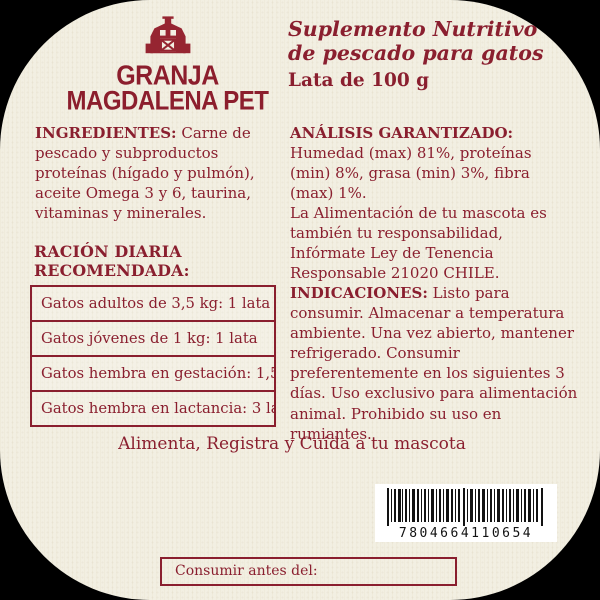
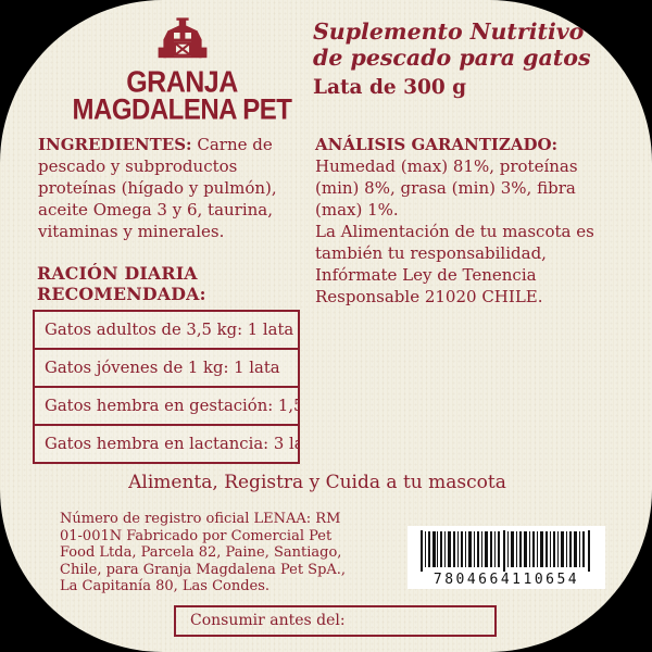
  GRANJA
  MAGDALENA PET
  Suplemento Nutritivo
  de pescado para gatos
- Lata de 100 g
+ Lata de 300 g
  INGREDIENTES: Carne de pescado y subproductos proteínas (hígado y pulmón), aceite Omega 3 y 6, taurina, vitaminas y minerales.
  ANÁLISIS GARANTIZADO: Humedad (max) 81%, proteínas (min) 8%, grasa (min) 3%, fibra (max) 1%.
  La Alimentación de tu mascota es también tu responsabilidad, Infórmate Ley de Tenencia Responsable 21020 CHILE.
- INDICACIONES: Listo para consumir. Almacenar a temperatura ambiente. Una vez abierto, mantener refrigerado. Consumir preferentemente en los siguientes 3 días. Uso exclusivo para alimentación animal. Prohibido su uso en rumiantes.
  RACIÓN DIARIA RECOMENDADA:
  Gatos adultos de 3,5 kg: 1 lata
  Gatos jóvenes de 1 kg: 1 lata
  Gatos hembra en gestación: 1,
  Gatos hembra en lactancia: 3 l
  Alimenta, Registra y Cuida a tu mascota
+ Número de registro oficial LENAA: RM 01-001N Fabricado por Comercial Pet Food Ltda, Parcela 82, Paine, Santiago, Chile, para Granja Magdalena Pet SpA., La Capitanía 80, Las Condes.
  7804664110654
  Consumir antes del:
